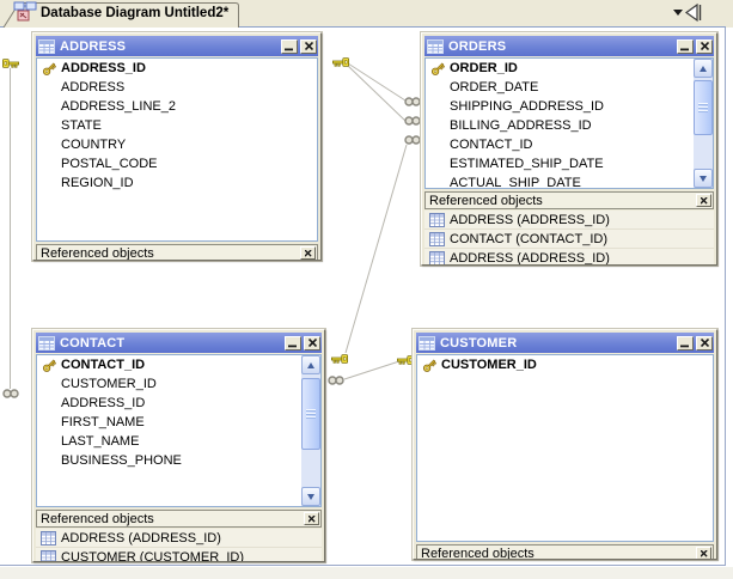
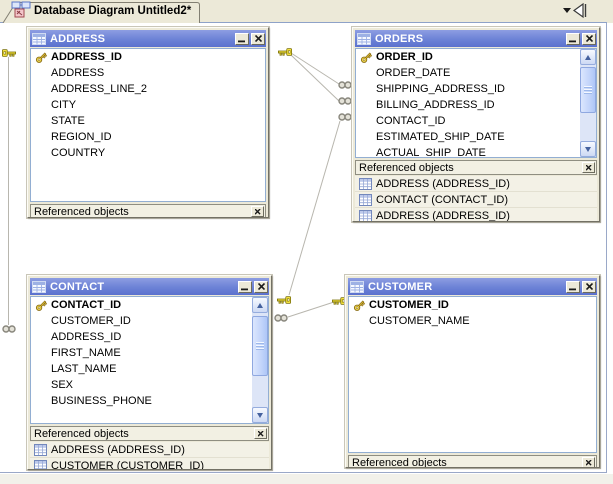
  Database Diagram Untitled2*
  ADDRESS
  ADDRESS_ID
  ADDRESS
  ADDRESS_LINE_2
+ CITY
  STATE
- COUNTRY
+ REGION_ID
- POSTAL_CODE
- REGION_ID
+ COUNTRY
  Referenced objects
  ORDERS
  ORDER_ID
  ORDER_DATE
  SHIPPING_ADDRESS_ID
  BILLING_ADDRESS_ID
  CONTACT_ID
  ESTIMATED_SHIP_DATE
  ACTUAL_SHIP_DATE
  Referenced objects
  ADDRESS (ADDRESS_ID)
  CONTACT (CONTACT_ID)
  ADDRESS (ADDRESS_ID)
  CONTACT
  CONTACT_ID
  CUSTOMER_ID
  ADDRESS_ID
  FIRST_NAME
  LAST_NAME
+ SEX
  BUSINESS_PHONE
  Referenced objects
  ADDRESS (ADDRESS_ID)
  CUSTOMER (CUSTOMER_ID)
  CUSTOMER
  CUSTOMER_ID
+ CUSTOMER_NAME
  Referenced objects
